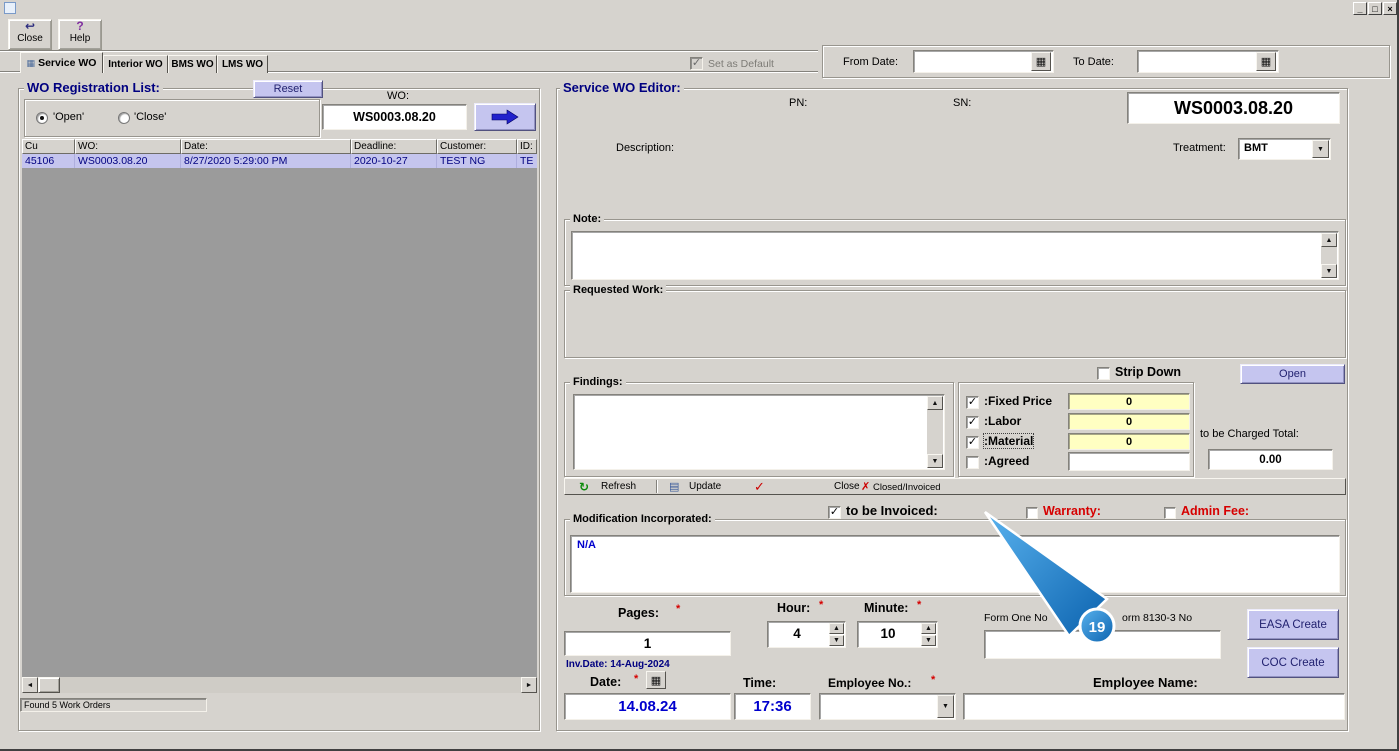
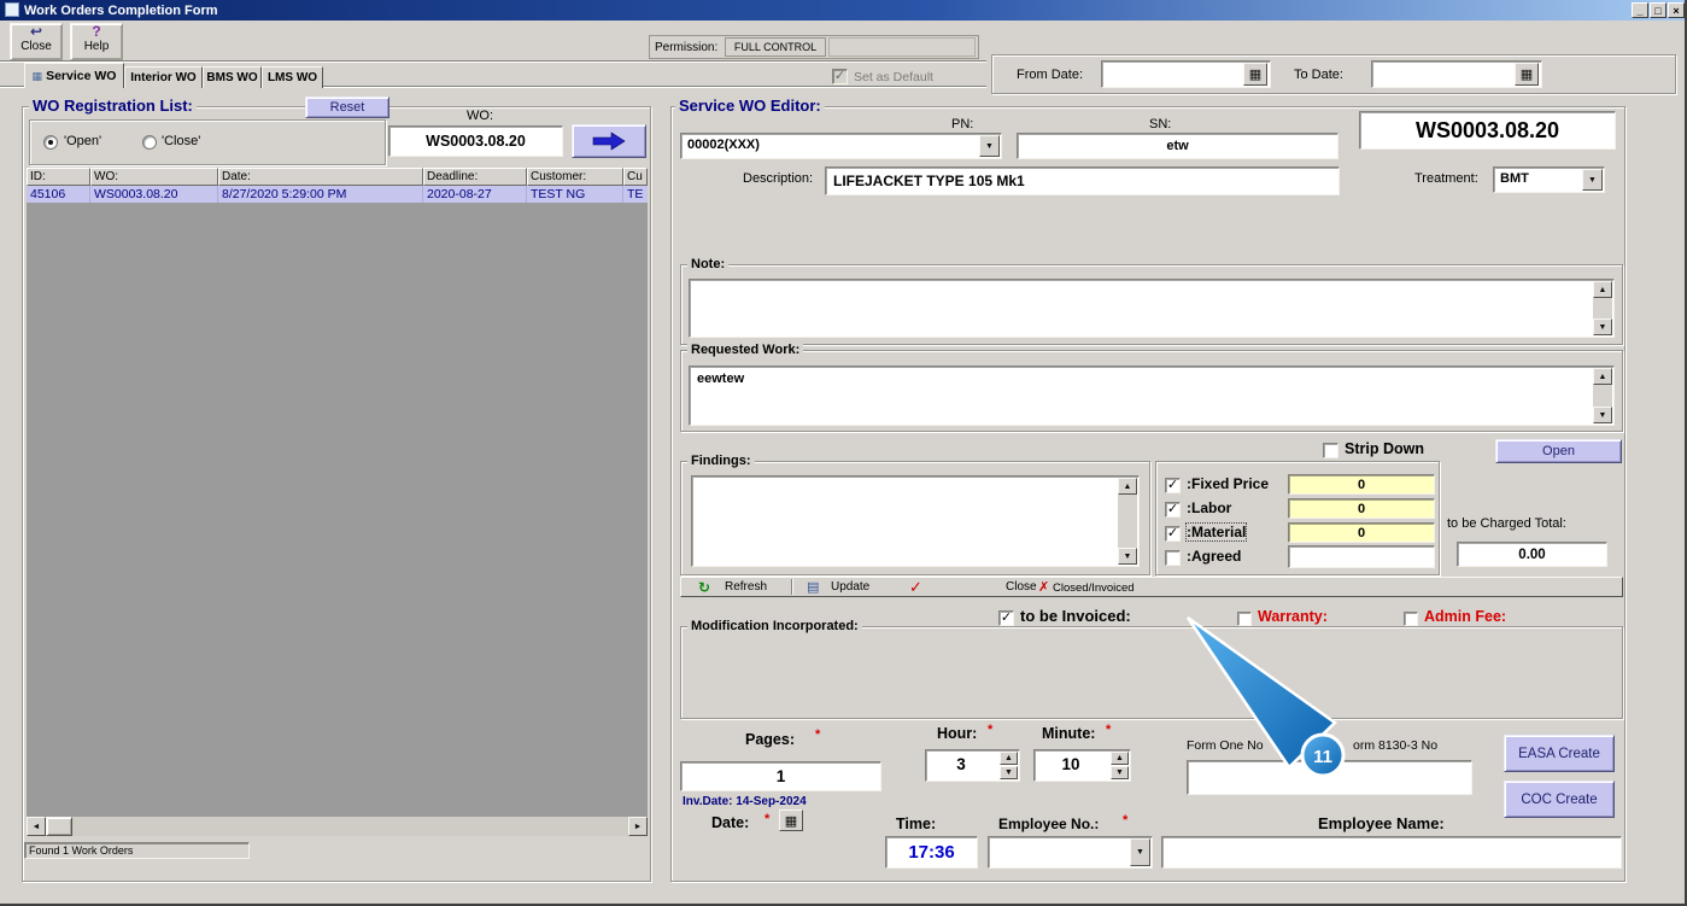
+ Work Orders Completion Form
  _
  □
  ×
  ↩
  Close
  ?
  Help
+ Permission:
+ FULL CONTROL
  ▦
  Service WO
  Interior WO
  BMS WO
  LMS WO
  ✓
  Set as Default
  From Date:
  ▦
  To Date:
  ▦
  WO Registration List:
  Reset
  'Open'
  'Close'
  WO:
  WS0003.08.20
- Cu
+ ID:
  WO:
  Date:
  Deadline:
  Customer:
- ID:
+ Cu
  45106
  WS0003.08.20
  8/27/2020 5:29:00 PM
- 2020-10-27
+ 2020-08-27
  TEST NG
  TE
- Found 5 Work Orders
+ Found 1 Work Orders
  Service WO Editor:
  PN:
+ 00002(XXX)
  SN:
+ etw
  WS0003.08.20
  Description:
+ LIFEJACKET TYPE 105 Mk1
  Treatment:
  BMT
  Note:
  Requested Work:
+ eewtew
  Strip Down
  Open
  Findings:
  ✓
  :Fixed Price
  0
  ✓
  :Labor
  0
  ✓
  :Material
  0
  :Agreed
  to be Charged Total:
  0.00
  ↻
  Refresh
  ▤
  Update
  ✓
  Close
  ✗
  Closed/Invoiced
  ✓
  to be Invoiced:
  Warranty:
  Admin Fee:
  Modification Incorporated:
- N/A
  Pages:
  *
  1
  Hour:
  *
- 4
+ 3
  Minute:
  *
  10
  Form One No
  orm 8130-3 No
  EASA Create
  COC Create
- Inv.Date: 14-Aug-2024
+ Inv.Date: 14-Sep-2024
  Date:
  *
  ▦
- 14.08.24
  Time:
  17:36
  Employee No.:
  *
  Employee Name:
- 19
+ 11
